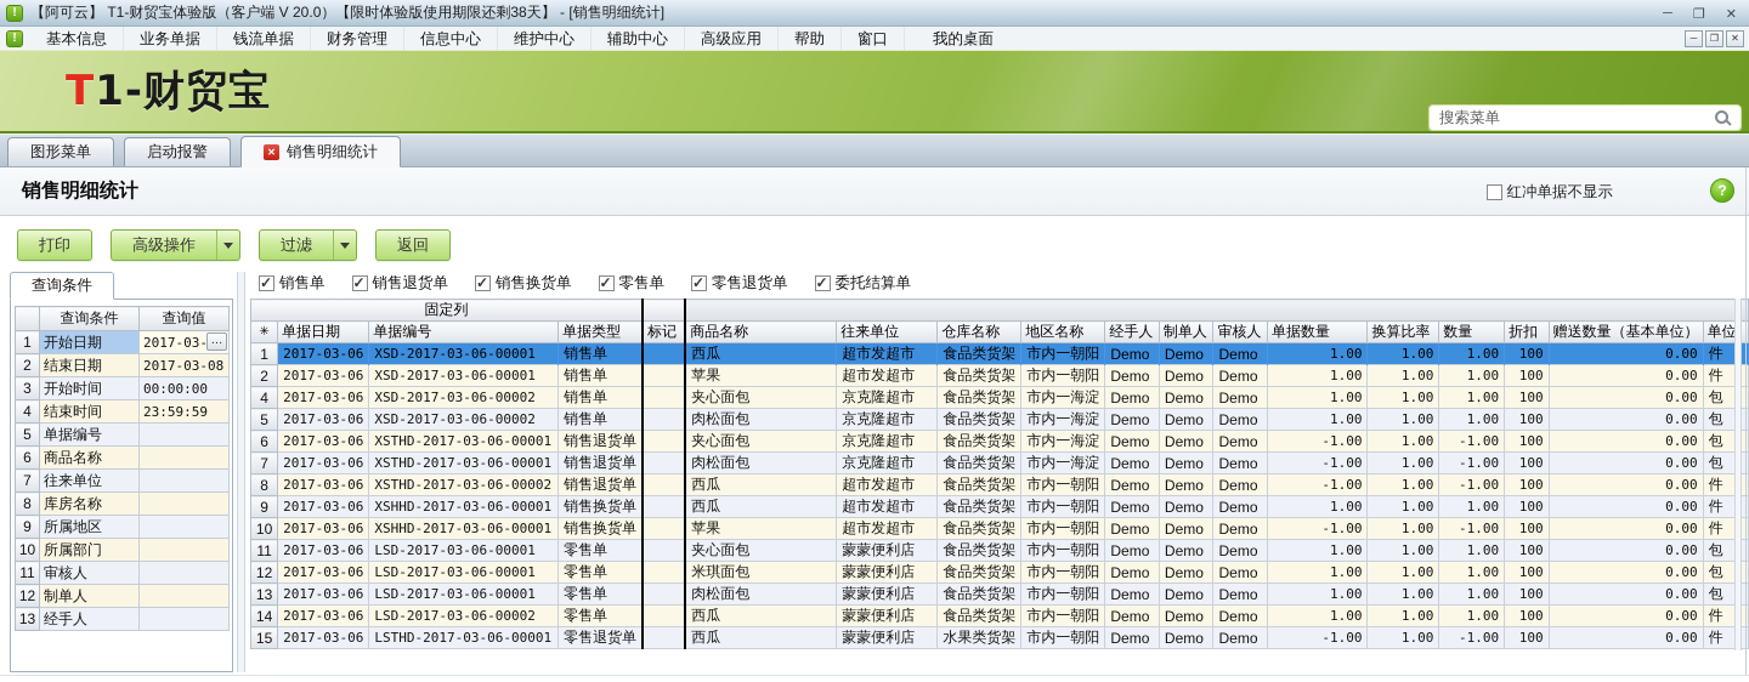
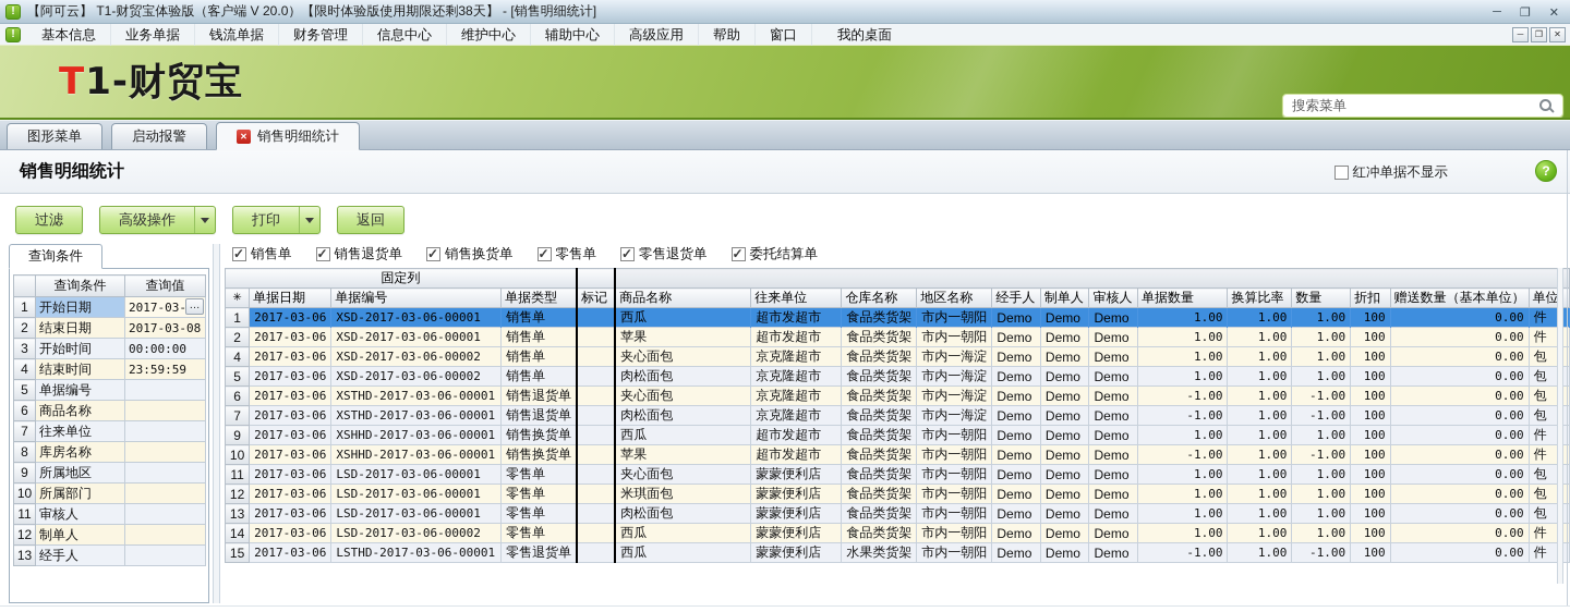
  !
  【阿可云】 T1-财贸宝体验版（客户端 V 20.0）【限时体验版使用期限还剩38天】 - [销售明细统计]
  ─
  ❐
  ✕
  !
  基本信息
  业务单据
  钱流单据
  财务管理
  信息中心
  维护中心
  辅助中心
  高级应用
  帮助
  窗口
  我的桌面
  ─
  ❐
  ✕
  T1-财贸宝
  搜索菜单
  图形菜单
  启动报警
  ✕
  销售明细统计
  销售明细统计
  红冲单据不显示
  ?
- 打印
+ 过滤
  高级操作
- 过滤
+ 打印
  返回
  销售单
  销售退货单
  销售换货单
  零售单
  零售退货单
  委托结算单
  查询条件
  	查询条件	查询值
  1	开始日期	2017-03- …
  2	结束日期	2017-03-08
  3	开始时间	00:00:00
  4	结束时间	23:59:59
  5	单据编号
  6	商品名称
  7	往来单位
  8	库房名称
  9	所属地区
  10	所属部门
  11	审核人
  12	制单人
  13	经手人
  固定列
  ✳	单据日期	单据编号	单据类型	标记	商品名称	往来单位	仓库名称	地区名称	经手人	制单人	审核人	单据数量	换算比率	数量	折扣	赠送数量（基本单位）	单位
  1	2017-03-06	XSD-2017-03-06-00001	销售单		西瓜	超市发超市	食品类货架	市内一朝阳	Demo	Demo	Demo	1.00	1.00	1.00	100	0.00	件
  2	2017-03-06	XSD-2017-03-06-00001	销售单		苹果	超市发超市	食品类货架	市内一朝阳	Demo	Demo	Demo	1.00	1.00	1.00	100	0.00	件
  4	2017-03-06	XSD-2017-03-06-00002	销售单		夹心面包	京克隆超市	食品类货架	市内一海淀	Demo	Demo	Demo	1.00	1.00	1.00	100	0.00	包
  5	2017-03-06	XSD-2017-03-06-00002	销售单		肉松面包	京克隆超市	食品类货架	市内一海淀	Demo	Demo	Demo	1.00	1.00	1.00	100	0.00	包
  6	2017-03-06	XSTHD-2017-03-06-00001	销售退货单		夹心面包	京克隆超市	食品类货架	市内一海淀	Demo	Demo	Demo	-1.00	1.00	-1.00	100	0.00	包
  7	2017-03-06	XSTHD-2017-03-06-00001	销售退货单		肉松面包	京克隆超市	食品类货架	市内一海淀	Demo	Demo	Demo	-1.00	1.00	-1.00	100	0.00	包
- 8	2017-03-06	XSTHD-2017-03-06-00002	销售退货单		西瓜	超市发超市	食品类货架	市内一朝阳	Demo	Demo	Demo	-1.00	1.00	-1.00	100	0.00	件
  9	2017-03-06	XSHHD-2017-03-06-00001	销售换货单		西瓜	超市发超市	食品类货架	市内一朝阳	Demo	Demo	Demo	1.00	1.00	1.00	100	0.00	件
  10	2017-03-06	XSHHD-2017-03-06-00001	销售换货单		苹果	超市发超市	食品类货架	市内一朝阳	Demo	Demo	Demo	-1.00	1.00	-1.00	100	0.00	件
  11	2017-03-06	LSD-2017-03-06-00001	零售单		夹心面包	蒙蒙便利店	食品类货架	市内一朝阳	Demo	Demo	Demo	1.00	1.00	1.00	100	0.00	包
  12	2017-03-06	LSD-2017-03-06-00001	零售单		米琪面包	蒙蒙便利店	食品类货架	市内一朝阳	Demo	Demo	Demo	1.00	1.00	1.00	100	0.00	包
  13	2017-03-06	LSD-2017-03-06-00001	零售单		肉松面包	蒙蒙便利店	食品类货架	市内一朝阳	Demo	Demo	Demo	1.00	1.00	1.00	100	0.00	包
  14	2017-03-06	LSD-2017-03-06-00002	零售单		西瓜	蒙蒙便利店	食品类货架	市内一朝阳	Demo	Demo	Demo	1.00	1.00	1.00	100	0.00	件
  15	2017-03-06	LSTHD-2017-03-06-00001	零售退货单		西瓜	蒙蒙便利店	水果类货架	市内一朝阳	Demo	Demo	Demo	-1.00	1.00	-1.00	100	0.00	件
